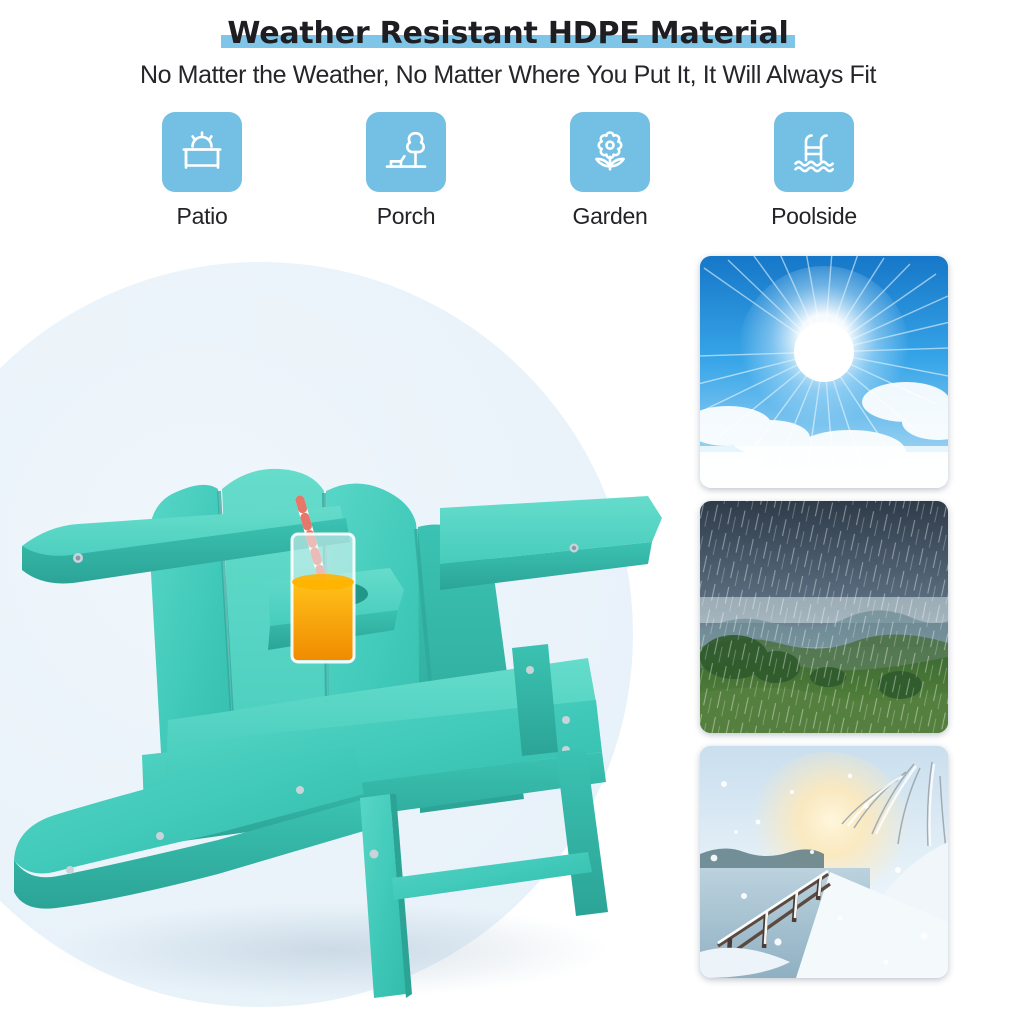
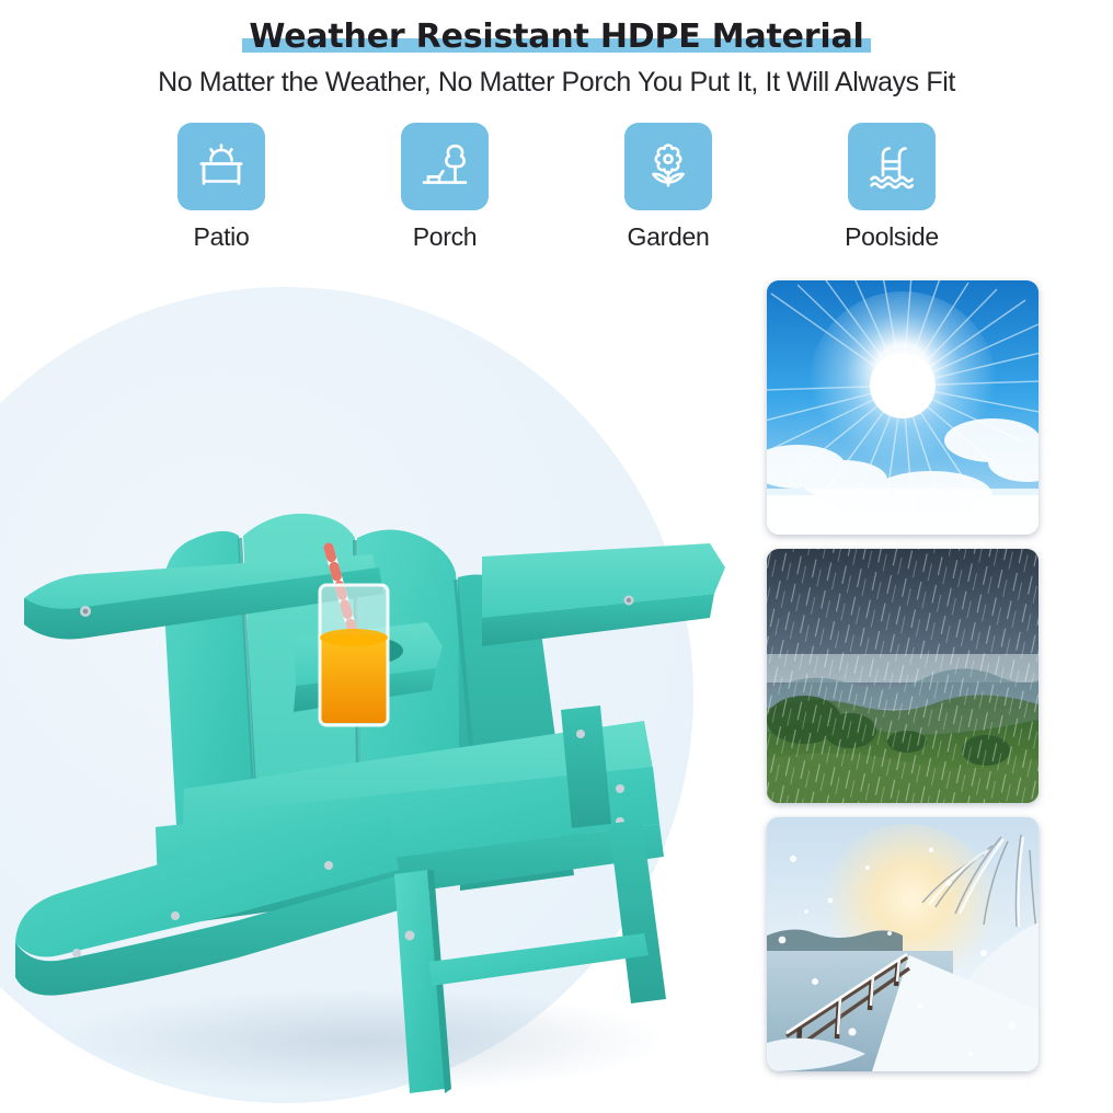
  Weather Resistant HDPE Material
- No Matter the Weather, No Matter Where You Put It, It Will Always Fit
+ No Matter the Weather, No Matter Porch You Put It, It Will Always Fit
  Patio
  Porch
  Garden
  Poolside
